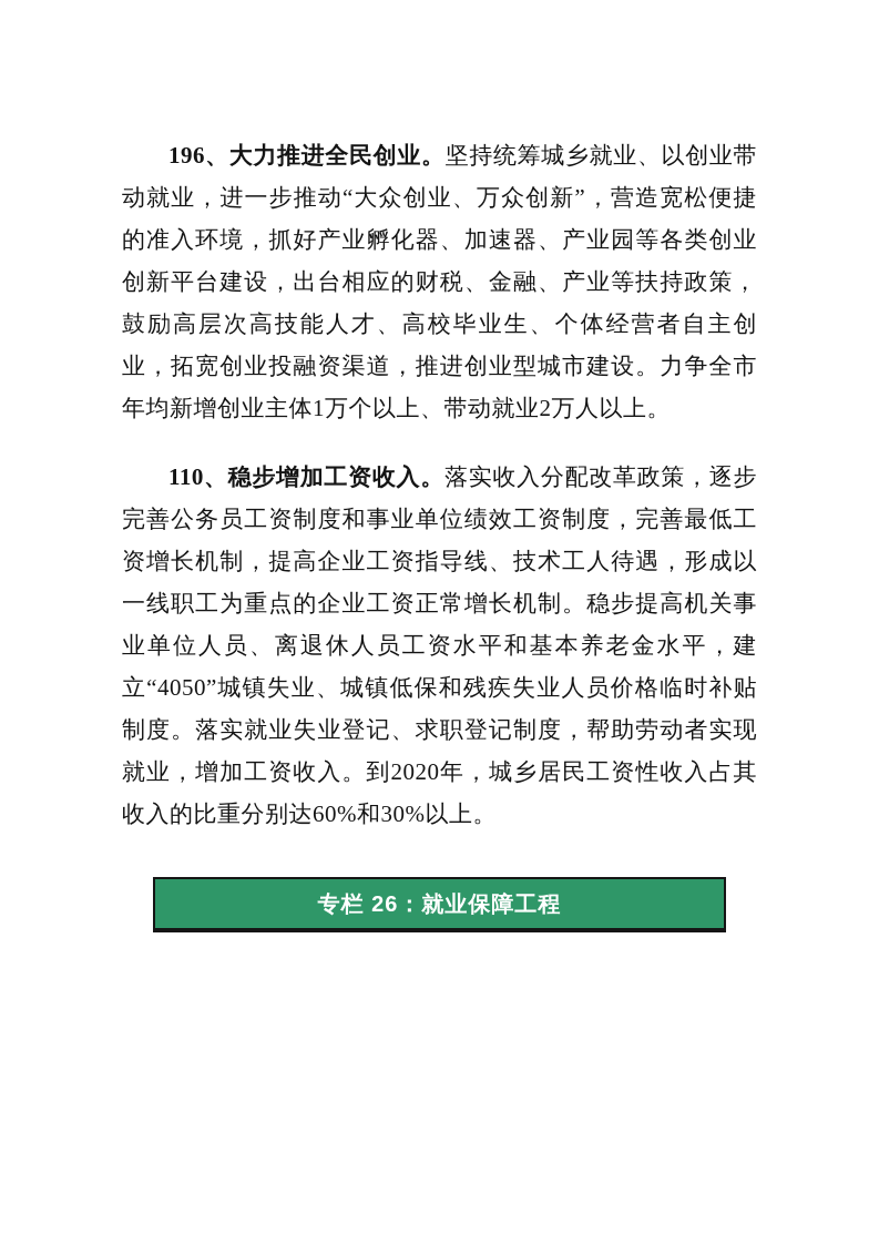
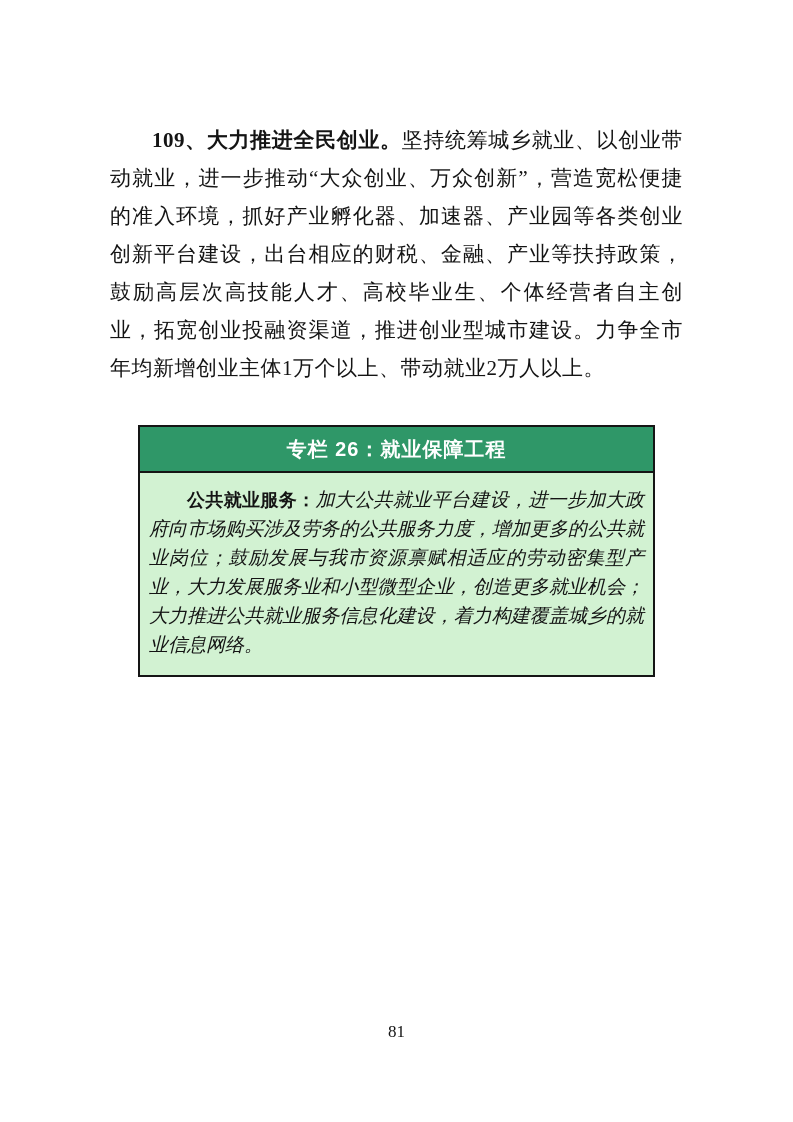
- 196、大力推进全民创业。坚持统筹城乡就业、以创业带动就业，进一步推动“大众创业、万众创新”，营造宽松便捷的准入环境，抓好产业孵化器、加速器、产业园等各类创业创新平台建设，出台相应的财税、金融、产业等扶持政策，鼓励高层次高技能人才、高校毕业生、个体经营者自主创业，拓宽创业投融资渠道，推进创业型城市建设。力争全市年均新增创业主体1万个以上、带动就业2万人以上。
+ 109、大力推进全民创业。坚持统筹城乡就业、以创业带动就业，进一步推动“大众创业、万众创新”，营造宽松便捷的准入环境，抓好产业孵化器、加速器、产业园等各类创业创新平台建设，出台相应的财税、金融、产业等扶持政策，鼓励高层次高技能人才、高校毕业生、个体经营者自主创业，拓宽创业投融资渠道，推进创业型城市建设。力争全市年均新增创业主体1万个以上、带动就业2万人以上。
- 110、稳步增加工资收入。落实收入分配改革政策，逐步完善公务员工资制度和事业单位绩效工资制度，完善最低工资增长机制，提高企业工资指导线、技术工人待遇，形成以一线职工为重点的企业工资正常增长机制。稳步提高机关事业单位人员、离退休人员工资水平和基本养老金水平，建立“4050”城镇失业、城镇低保和残疾失业人员价格临时补贴制度。落实就业失业登记、求职登记制度，帮助劳动者实现就业，增加工资收入。到2020年，城乡居民工资性收入占其收入的比重分别达60%和30%以上。
  专栏 26：就业保障工程
+ 公共就业服务：加大公共就业平台建设，进一步加大政府向市场购买涉及劳务的公共服务力度，增加更多的公共就业岗位；鼓励发展与我市资源禀赋相适应的劳动密集型产业，大力发展服务业和小型微型企业，创造更多就业机会；大力推进公共就业服务信息化建设，着力构建覆盖城乡的就业信息网络。
+ 81
